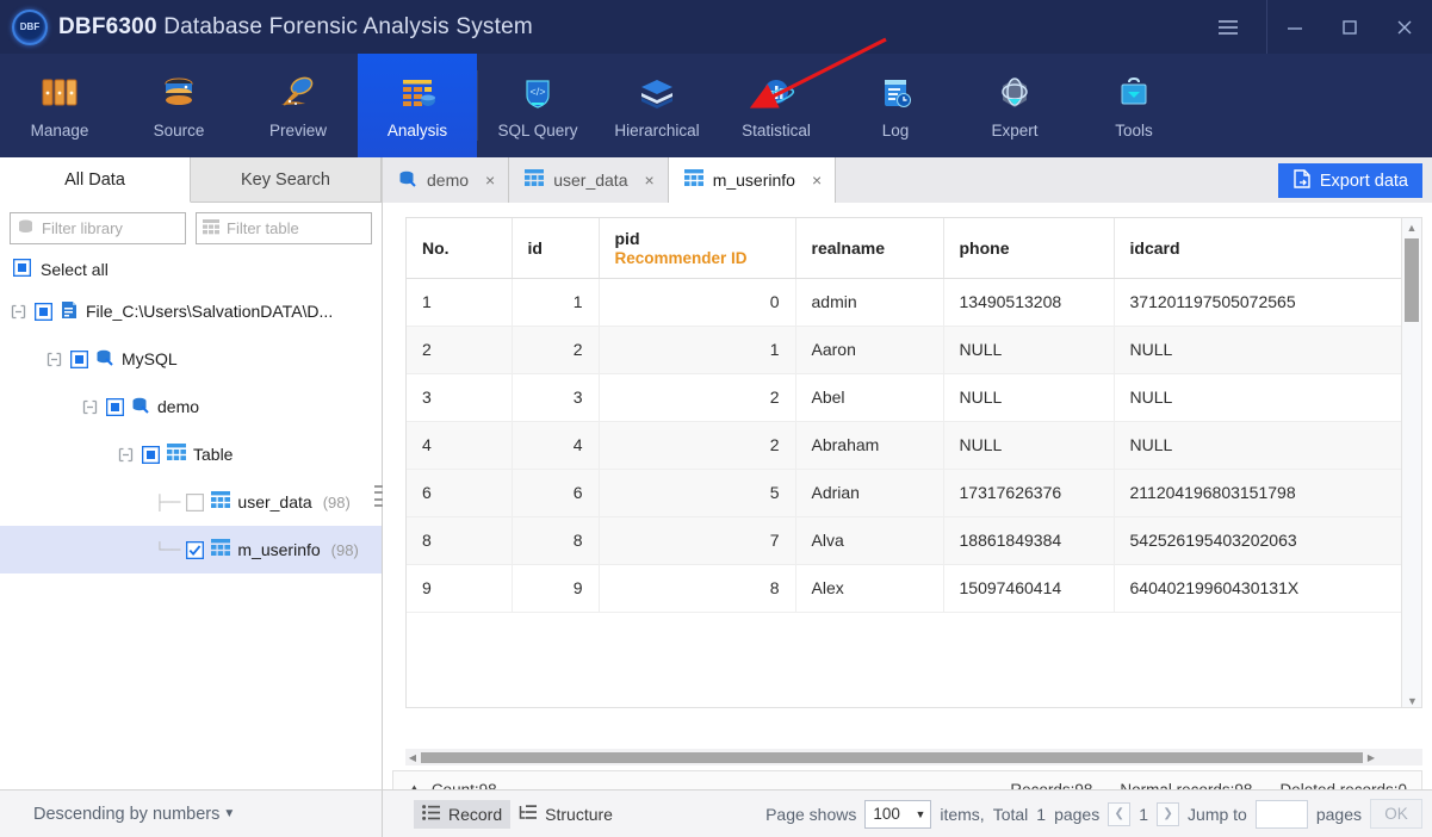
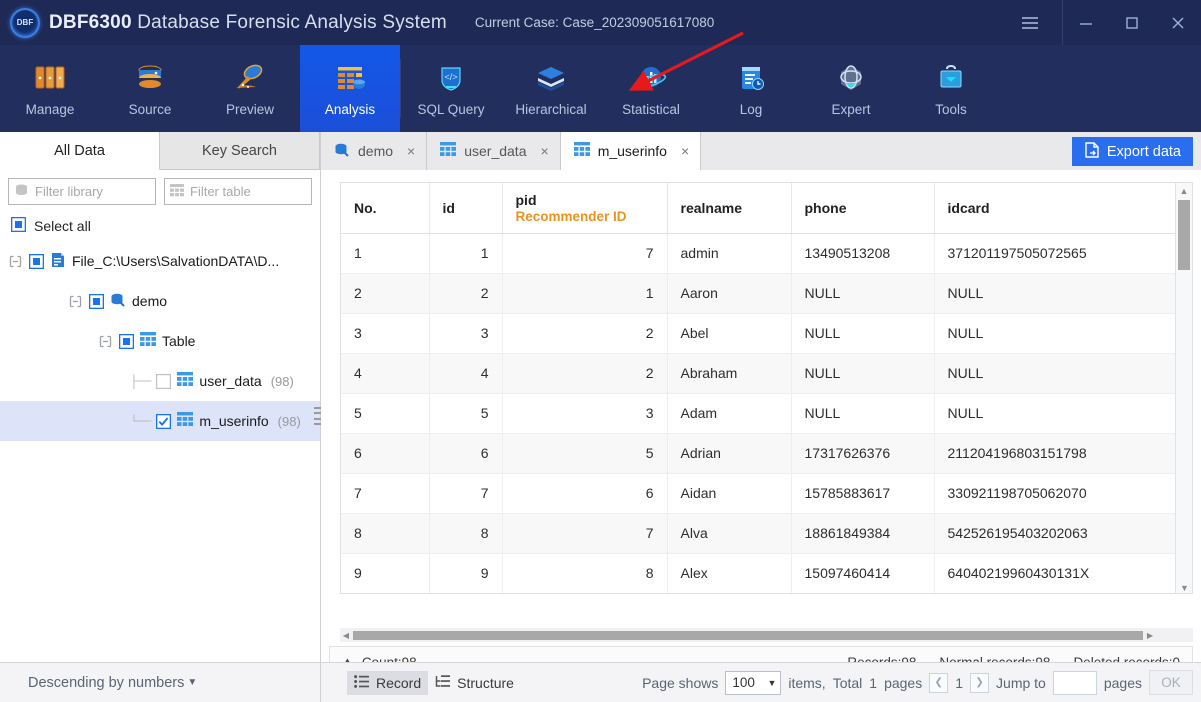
  DBF
  DBF6300 Database Forensic Analysis System
+ Current Case: Case_202309051617080
  Manage
  Source
  Preview
  Analysis
  </>
  SQL Query
  Hierarchical
  Statistical
  Log
  Expert
  Tools
  All Data
  Key Search
  Filter library
  Filter table
  Select all
  File_C:\Users\SalvationDATA\D...
- MySQL
  demo
  Table
  ├──
  user_data
  (98)
  └──
  m_userinfo
  (98)
  Descending by numbers
  ▼
  demo
  ×
  user_data
  ×
  m_userinfo
  ×
  Export data
  No.	id	pid Recommender ID	realname	phone	idcard
- 1	1	0	admin	13490513208	371201197505072565
+ 1	1	7	admin	13490513208	371201197505072565
  2	2	1	Aaron	NULL	NULL
  3	3	2	Abel	NULL	NULL
  4	4	2	Abraham	NULL	NULL
+ 5	5	3	Adam	NULL	NULL
  6	6	5	Adrian	17317626376	211204196803151798
+ 7	7	6	Aidan	15785883617	330921198705062070
  8	8	7	Alva	18861849384	542526195403202063
  9	9	8	Alex	15097460414	64040219960430131X
  ▲
  ▼
  ◀
  ▶
  Record
  Structure
  Page shows
  100
  ▼
  items,
  Total
  1
  pages
  ❮
  1
  ❯
  Jump to
  pages
  OK
